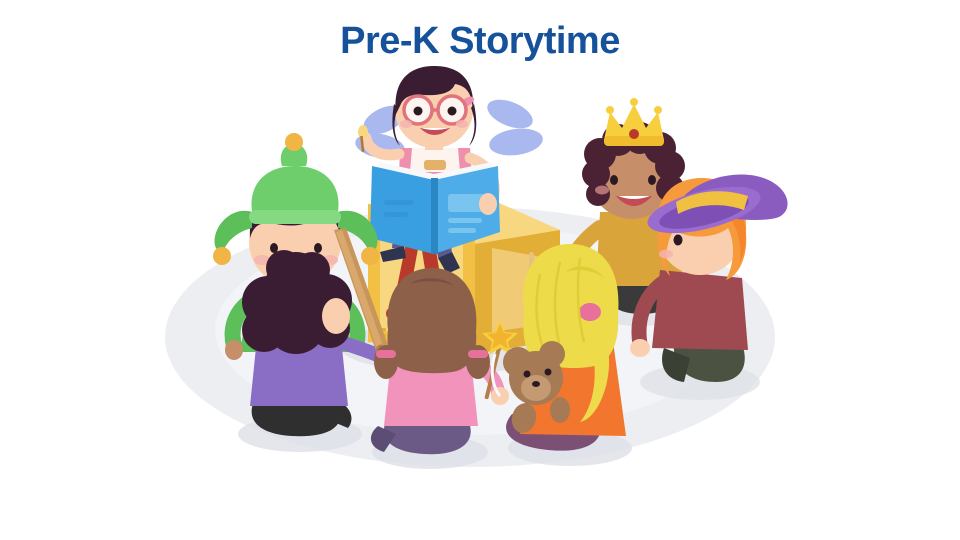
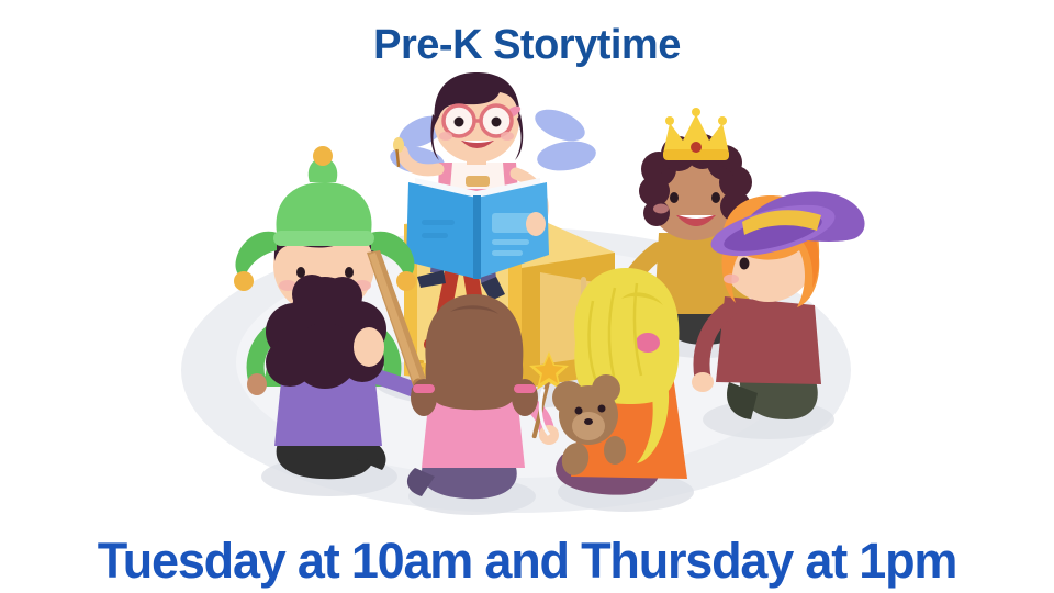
  Pre-K Storytime
+ Tuesday at 10am and Thursday at 1pm
